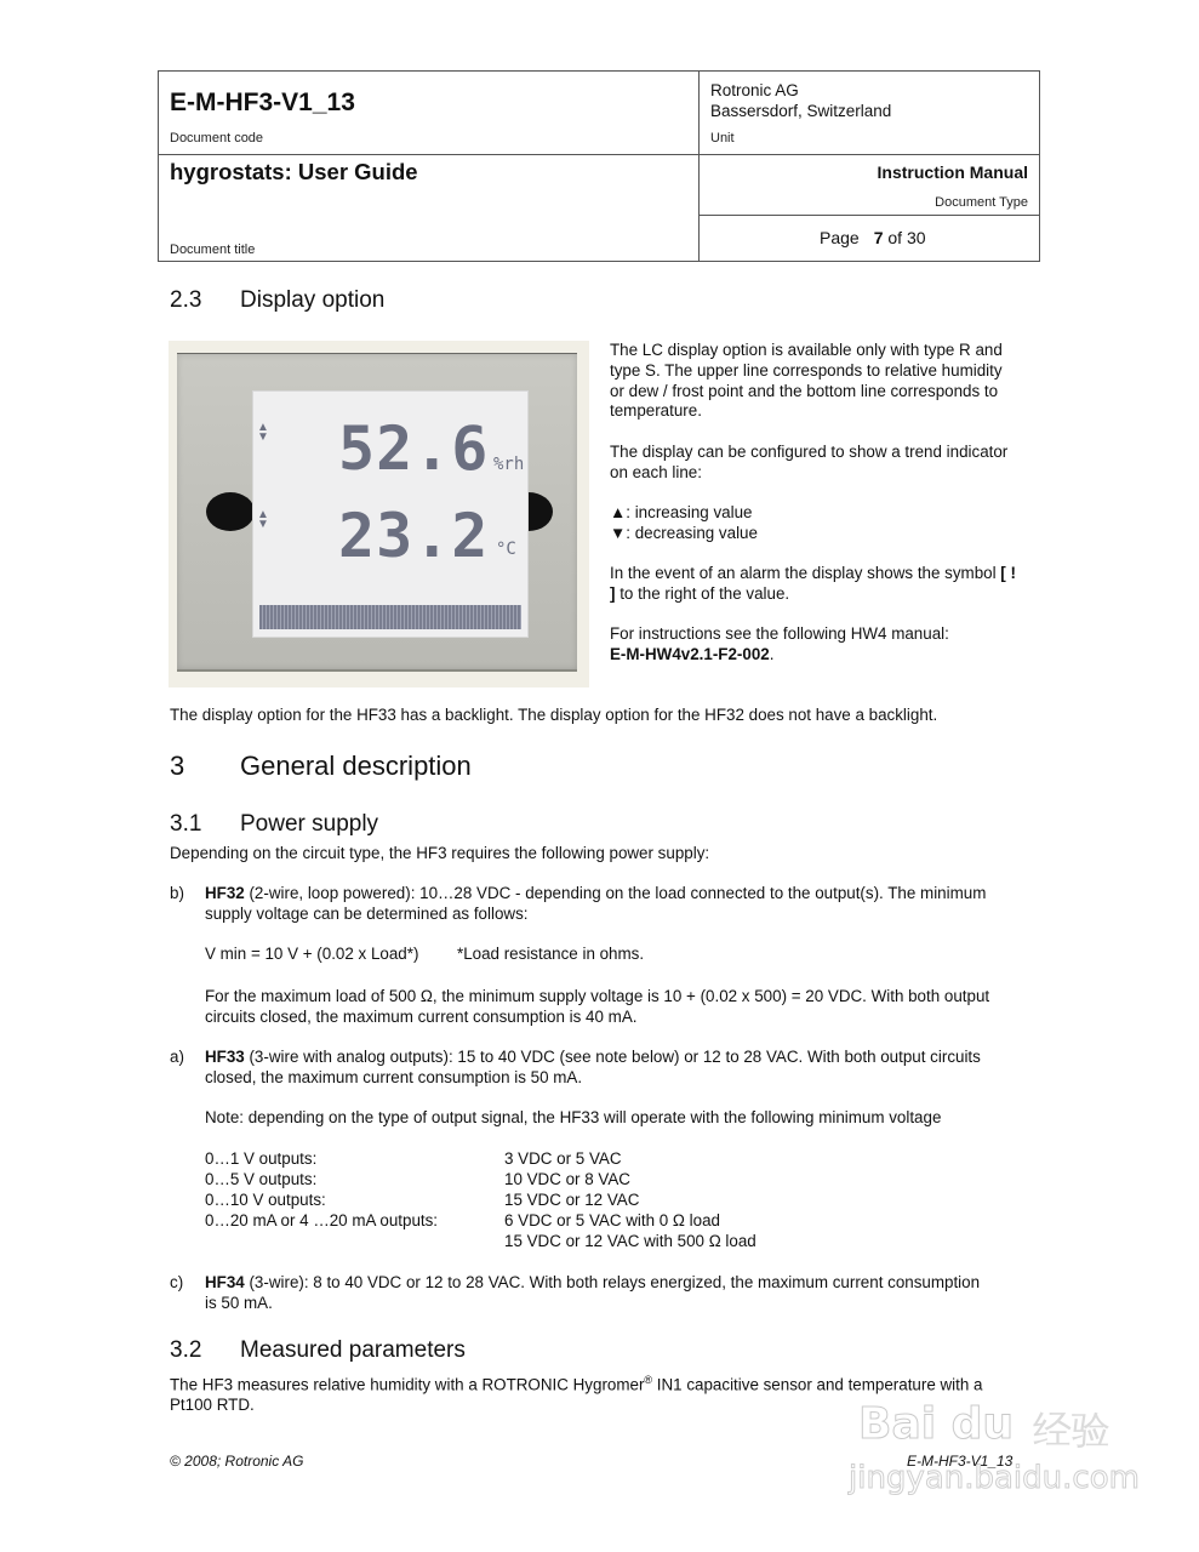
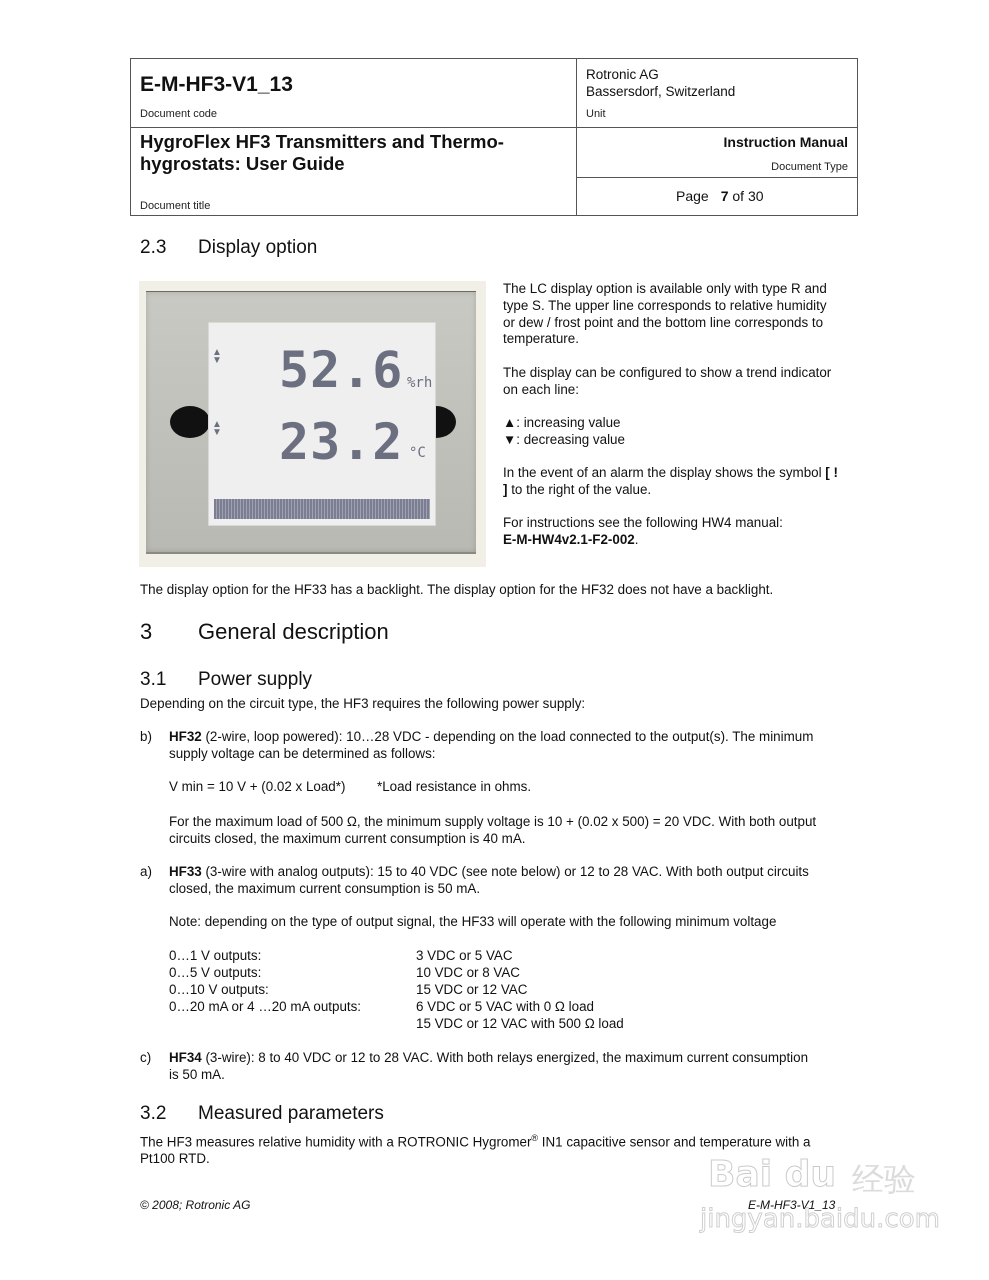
  E-M-HF3-V1_13
  Document code
  Rotronic AG
  Bassersdorf, Switzerland
  Unit
+ HygroFlex HF3 Transmitters and Thermo-
  hygrostats: User Guide
  Document title
  Instruction Manual
  Document Type
  Page 7 of 30
  2.3 Display option
  ▲
  ▼
  52.6
  %rh
  ▲
  ▼
  23.2
  °C
  The LC display option is available only with type R and type S. The upper line corresponds to relative humidity or dew / frost point and the bottom line corresponds to temperature.
  The display can be configured to show a trend indicator on each line:
  ▲: increasing value
  ▼: decreasing value
  In the event of an alarm the display shows the symbol [ ! ] to the right of the value.
  For instructions see the following HW4 manual:
  E-M-HW4v2.1-F2-002.
  The display option for the HF33 has a backlight. The display option for the HF32 does not have a backlight.
  3 General description
  3.1 Power supply
  Depending on the circuit type, the HF3 requires the following power supply:
  b)
  HF32 (2-wire, loop powered): 10…28 VDC - depending on the load connected to the output(s). The minimum supply voltage can be determined as follows:
  V min = 10 V + (0.02 x Load*)
  *Load resistance in ohms.
  For the maximum load of 500 Ω, the minimum supply voltage is 10 + (0.02 x 500) = 20 VDC. With both output circuits closed, the maximum current consumption is 40 mA.
  a)
  HF33 (3-wire with analog outputs): 15 to 40 VDC (see note below) or 12 to 28 VAC. With both output circuits closed, the maximum current consumption is 50 mA.
  Note: depending on the type of output signal, the HF33 will operate with the following minimum voltage
  0…1 V outputs:
  3 VDC or 5 VAC
  0…5 V outputs:
  10 VDC or 8 VAC
  0…10 V outputs:
  15 VDC or 12 VAC
  0…20 mA or 4 …20 mA outputs:
  6 VDC or 5 VAC with 0 Ω load
  15 VDC or 12 VAC with 500 Ω load
  c)
  HF34 (3-wire): 8 to 40 VDC or 12 to 28 VAC. With both relays energized, the maximum current consumption is 50 mA.
  3.2 Measured parameters
  The HF3 measures relative humidity with a ROTRONIC Hygromer® IN1 capacitive sensor and temperature with a Pt100 RTD.
  © 2008; Rotronic AG
  E-M-HF3-V1_13
  Bai du
  经验
  jingyan.baidu.com
